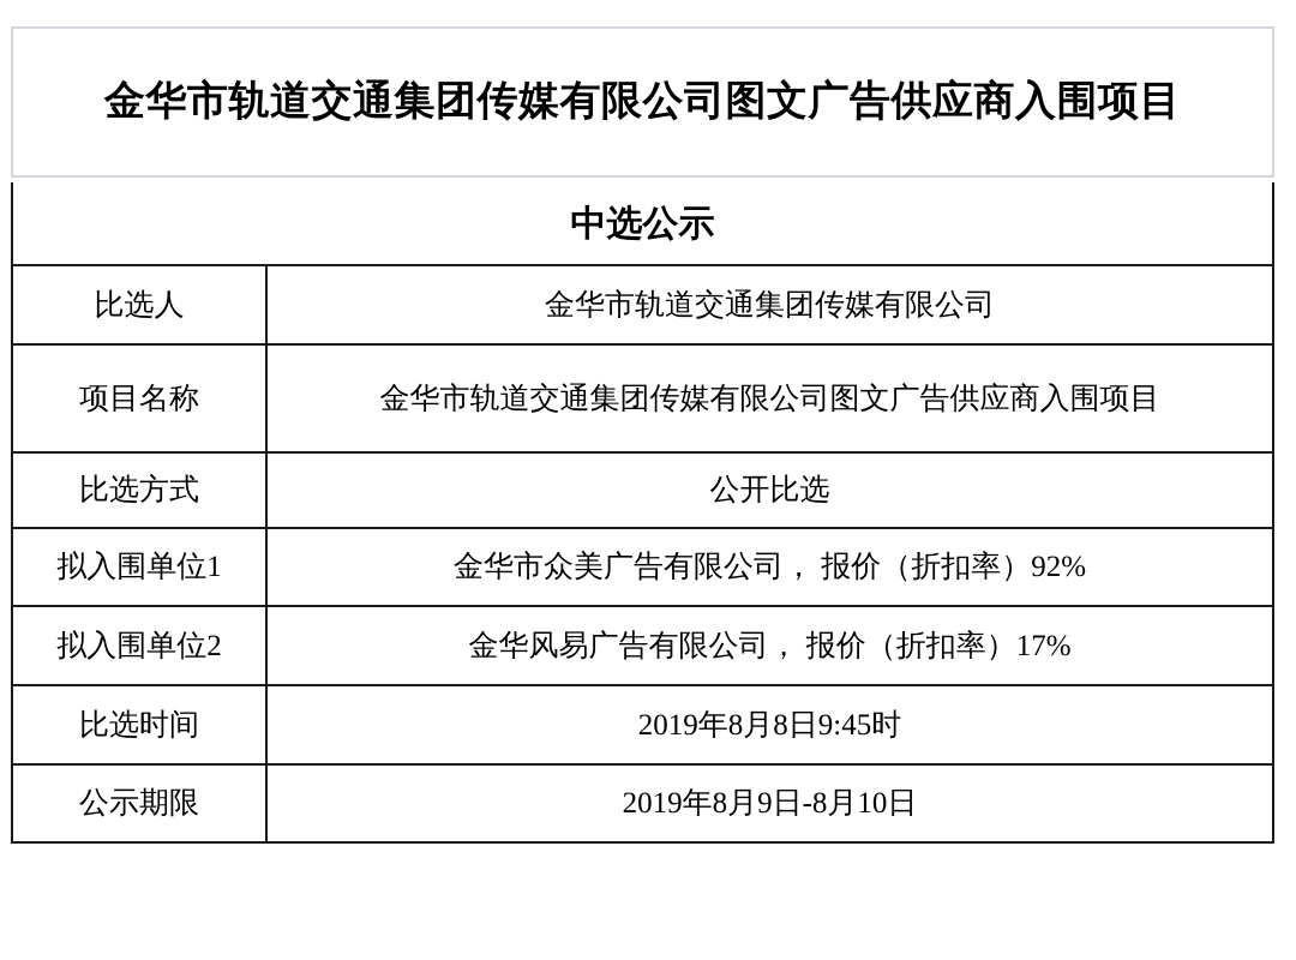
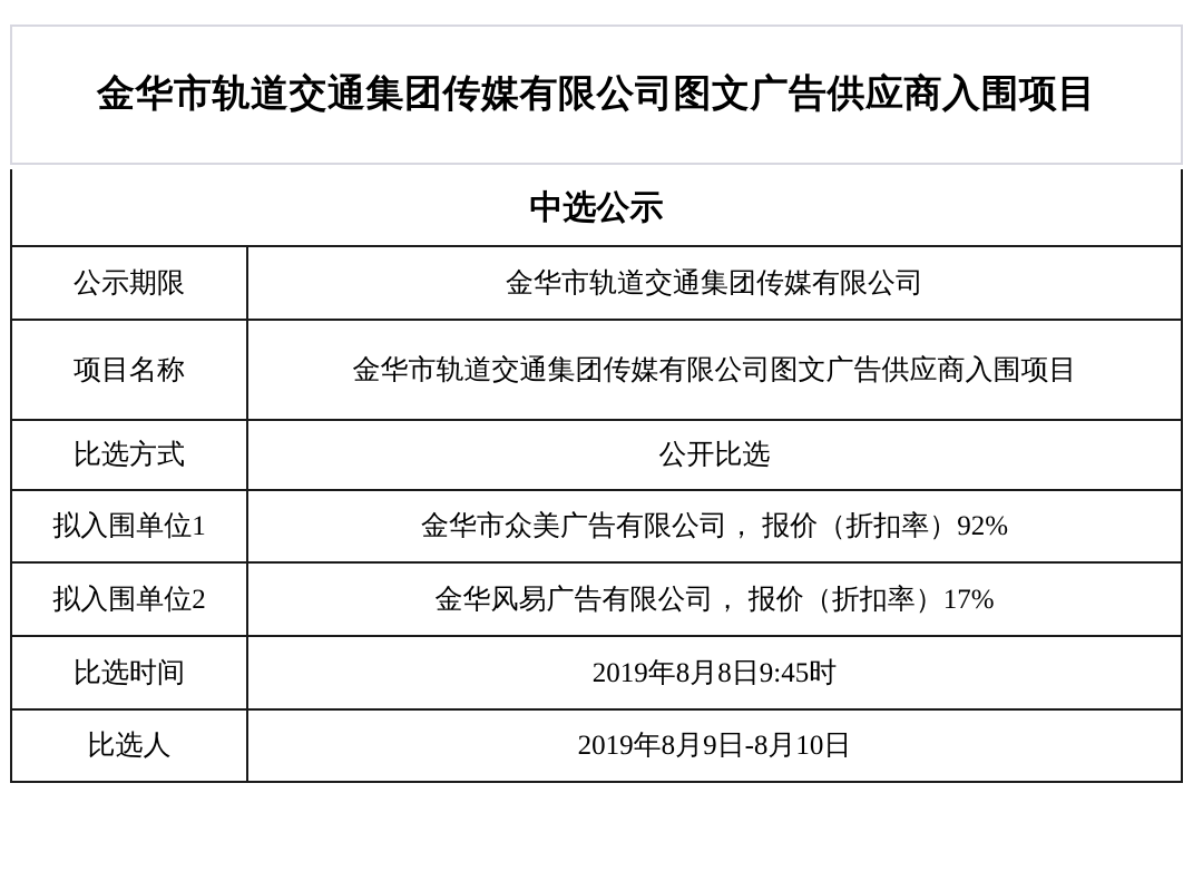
  金华市轨道交通集团传媒有限公司图文广告供应商入围项目
  中选公示
- 比选人	金华市轨道交通集团传媒有限公司
+ 公示期限	金华市轨道交通集团传媒有限公司
  项目名称	金华市轨道交通集团传媒有限公司图文广告供应商入围项目
  比选方式	公开比选
  拟入围单位1	金华市众美广告有限公司， 报价（折扣率）92%
  拟入围单位2	金华风易广告有限公司， 报价（折扣率）17%
  比选时间	2019年8月8日9:45时
- 公示期限	2019年8月9日-8月10日
+ 比选人	2019年8月9日-8月10日
